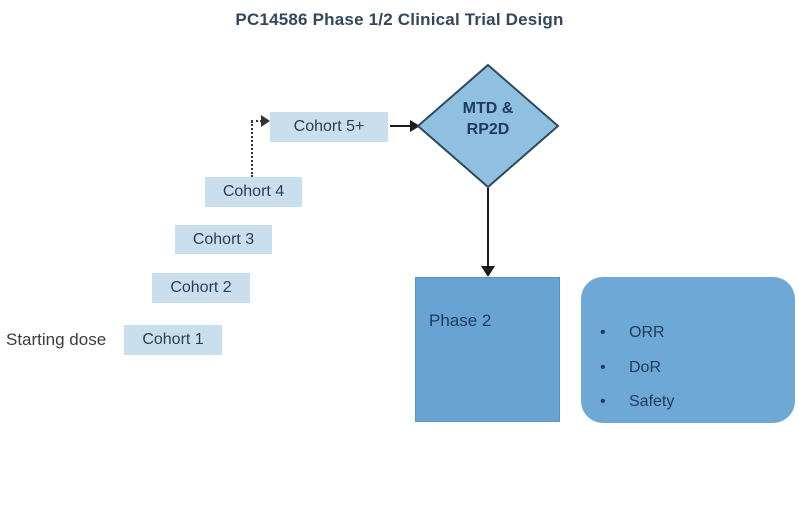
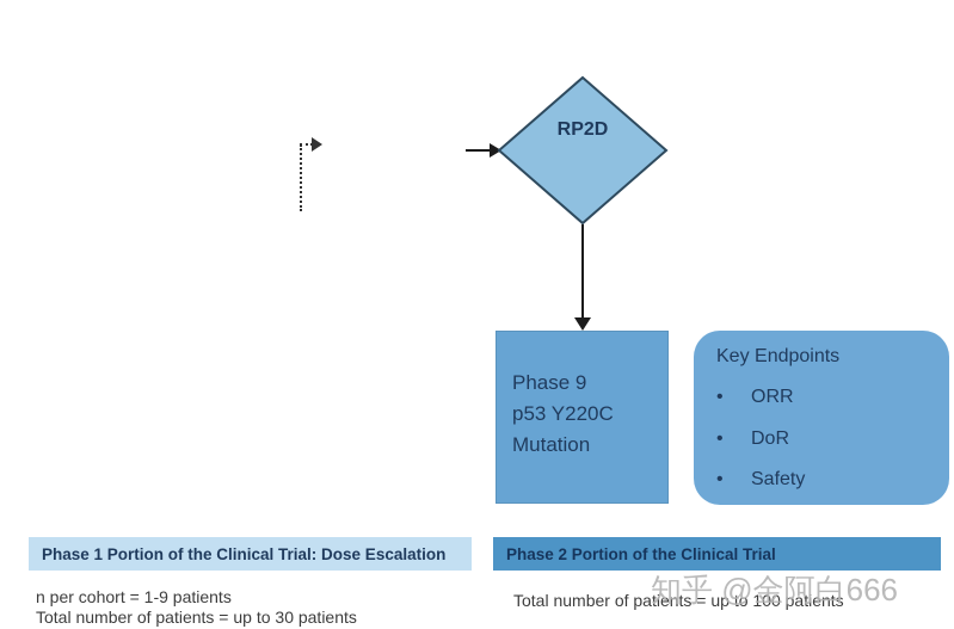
- PC14586 Phase 1/2 Clinical Trial Design
- Starting dose
- Cohort 1
- Cohort 2
- Cohort 3
- Cohort 4
- Cohort 5+
- MTD &
  RP2D
- Phase 2
+ Phase 9
+ p53 Y220C
+ Mutation
+ Key Endpoints
  •
  ORR
  •
  DoR
  •
  Safety
+ Phase 1 Portion of the Clinical Trial: Dose Escalation
+ Phase 2 Portion of the Clinical Trial
+ n per cohort = 1-9 patients
+ Total number of patients = up to 30 patients
+ Total number of patients = up to 100 patients
+ 知乎 @金阿白666
